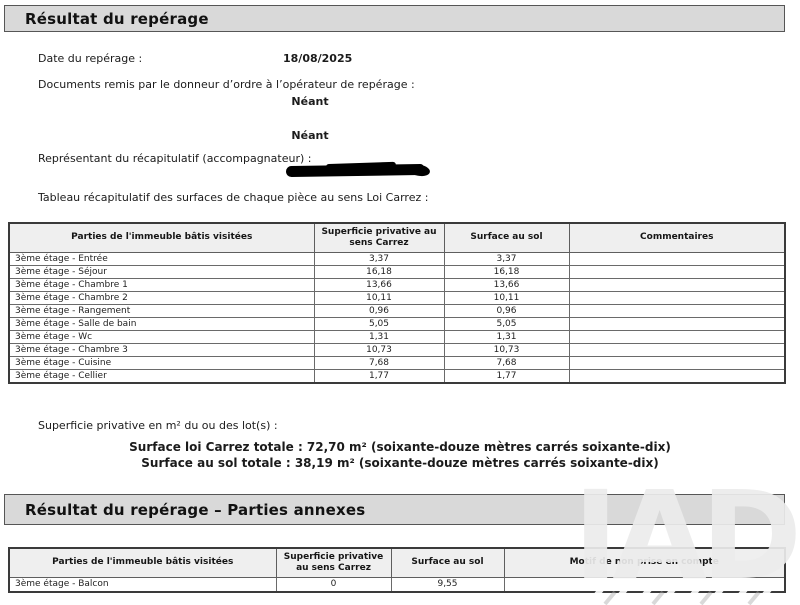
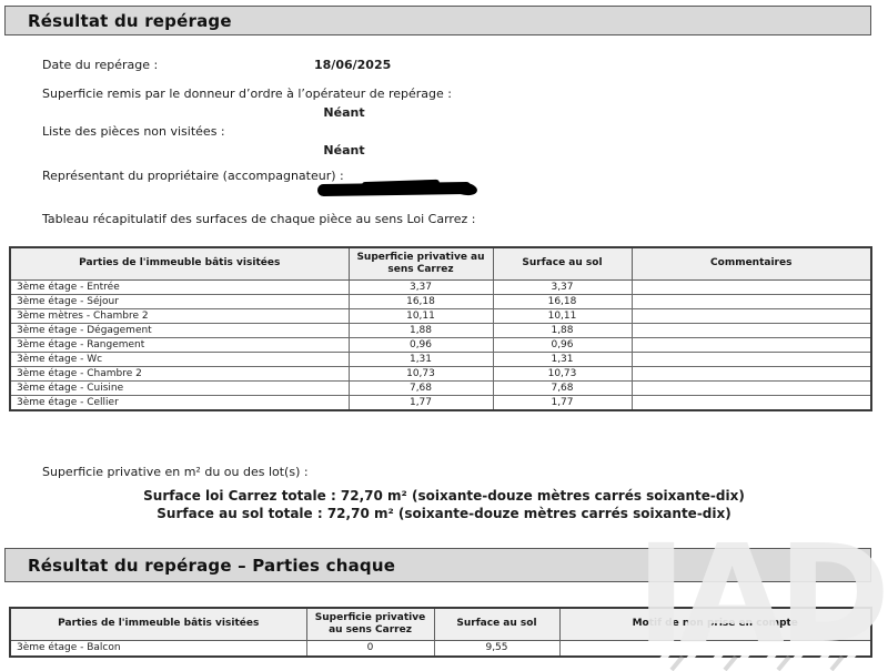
  Résultat du repérage
  Date du repérage :
- 18/08/2025
+ 18/06/2025
- Documents remis par le donneur d’ordre à l’opérateur de repérage :
+ Superficie remis par le donneur d’ordre à l’opérateur de repérage :
  Néant
+ Liste des pièces non visitées :
  Néant
- Représentant du récapitulatif (accompagnateur) :
+ Représentant du propriétaire (accompagnateur) :
  Tableau récapitulatif des surfaces de chaque pièce au sens Loi Carrez :
  Parties de l'immeuble bâtis visitées	Superficie privative au sens Carrez	Surface au sol	Commentaires
  3ème étage - Entrée	3,37	3,37
  3ème étage - Séjour	16,18	16,18
- 3ème étage - Chambre 1	13,66	13,66
- 3ème étage - Chambre 2	10,11	10,11
+ 3ème mètres - Chambre 2	10,11	10,11
+ 3ème étage - Dégagement	1,88	1,88
  3ème étage - Rangement	0,96	0,96
- 3ème étage - Salle de bain	5,05	5,05
  3ème étage - Wc	1,31	1,31
- 3ème étage - Chambre 3	10,73	10,73
+ 3ème étage - Chambre 2	10,73	10,73
  3ème étage - Cuisine	7,68	7,68
  3ème étage - Cellier	1,77	1,77
  Superficie privative en m² du ou des lot(s) :
  Surface loi Carrez totale : 72,70 m² (soixante-douze mètres carrés soixante-dix)
- Surface au sol totale : 38,19 m² (soixante-douze mètres carrés soixante-dix)
+ Surface au sol totale : 72,70 m² (soixante-douze mètres carrés soixante-dix)
- Résultat du repérage – Parties annexes
+ Résultat du repérage – Parties chaque
  Parties de l'immeuble bâtis visitées	Superficie privative au sens Carrez	Surface au sol	Motif de non prise en compte
  3ème étage - Balcon	0	9,55
  IAD
